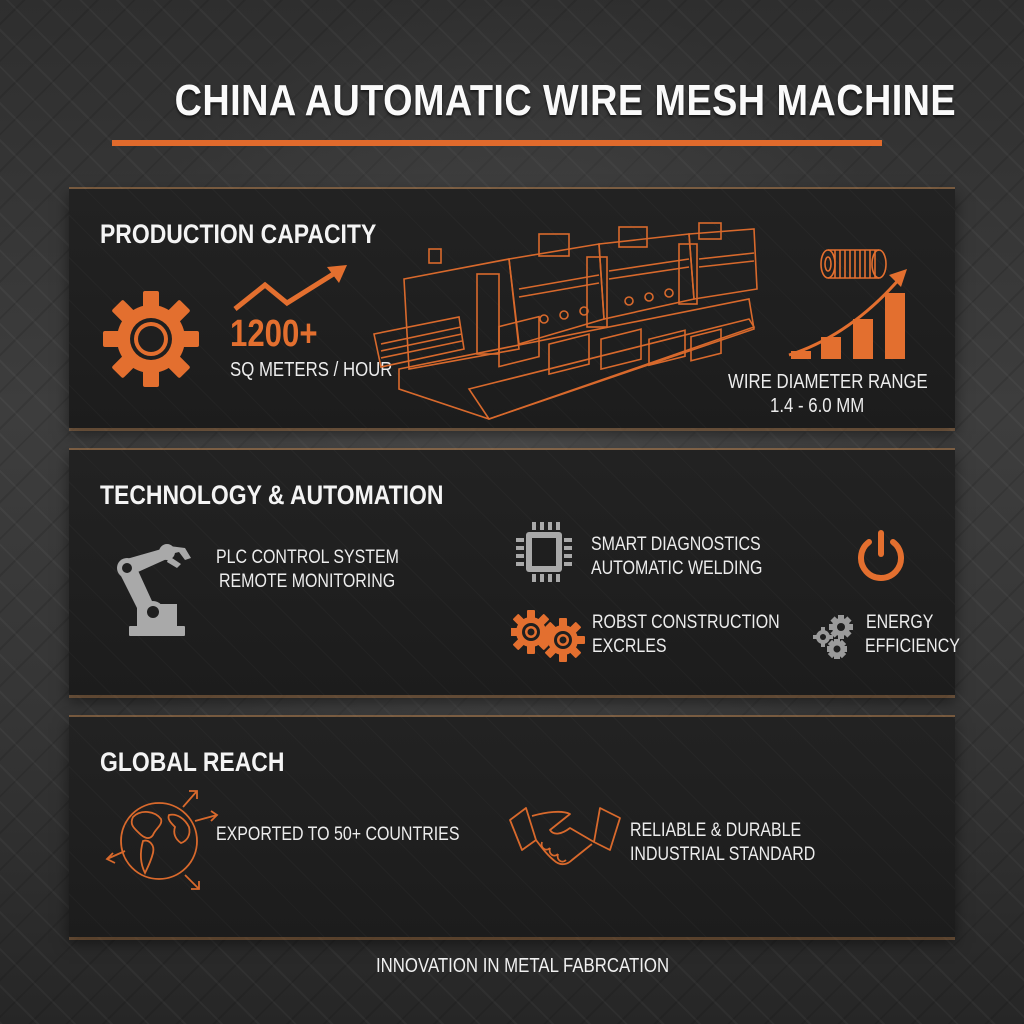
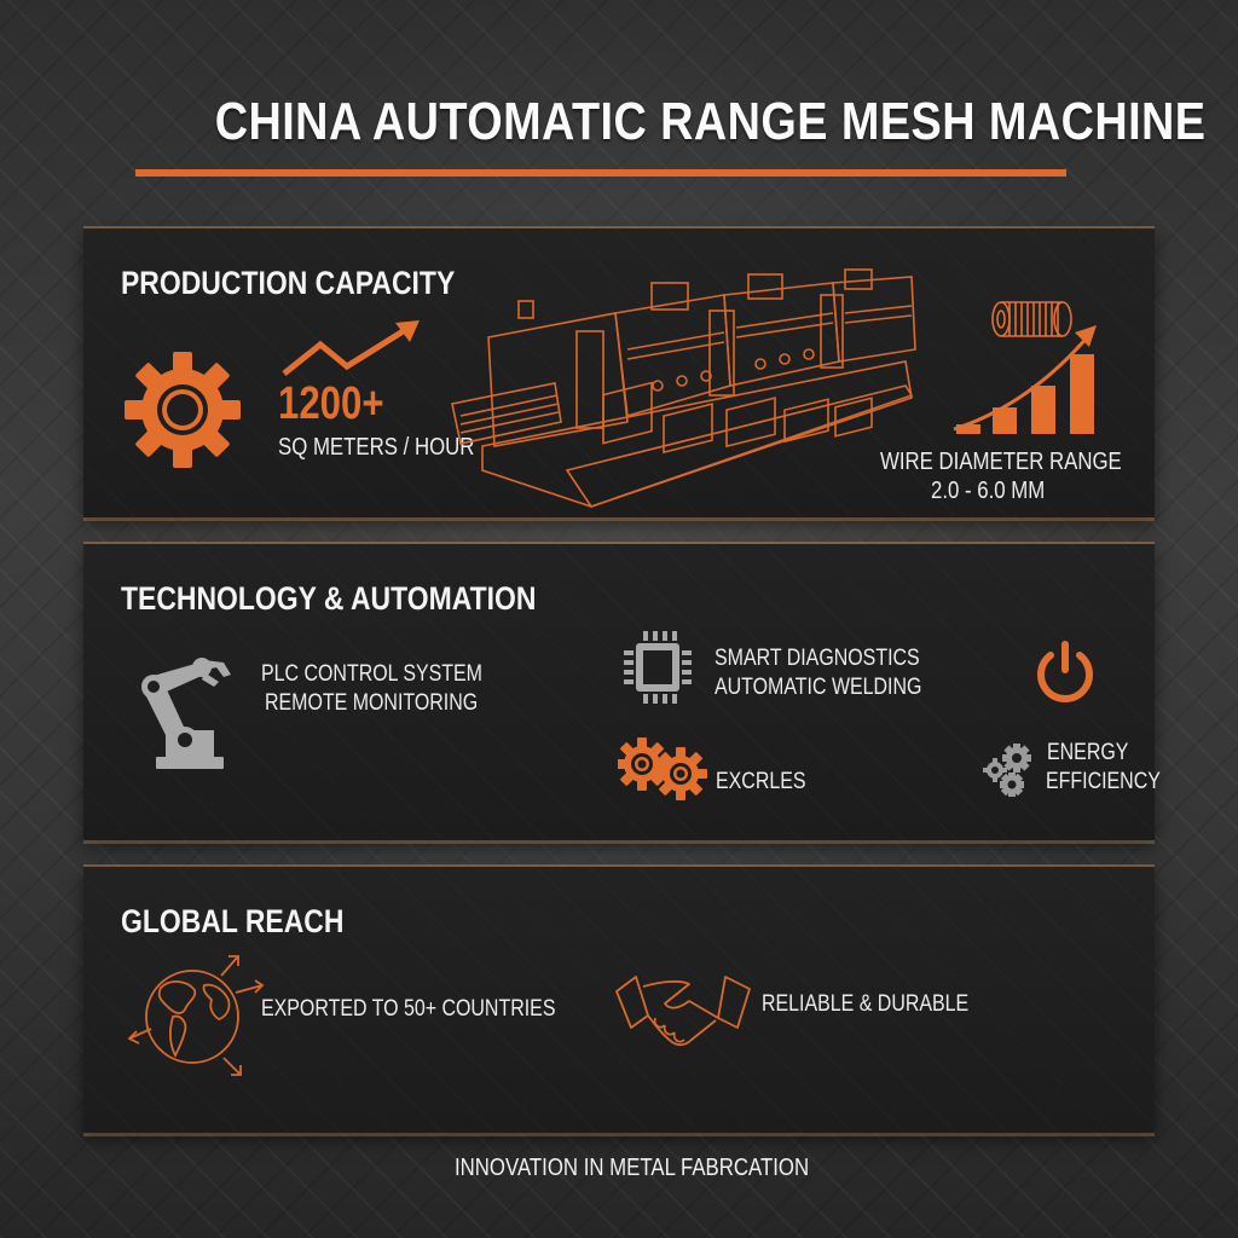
- CHINA AUTOMATIC WIRE MESH MACHINE
+ CHINA AUTOMATIC RANGE MESH MACHINE
  PRODUCTION CAPACITY
  1200+
  SQ METERS / HOUR
  WIRE DIAMETER RANGE
- 1.4 - 6.0 MM
+ 2.0 - 6.0 MM
  TECHNOLOGY & AUTOMATION
  PLC CONTROL SYSTEM
  REMOTE MONITORING
  SMART DIAGNOSTICS
  AUTOMATIC WELDING
- ROBST CONSTRUCTION
  EXCRLES
  ENERGY
  EFFICIENCY
  GLOBAL REACH
  EXPORTED TO 50+ COUNTRIES
  RELIABLE & DURABLE
- INDUSTRIAL STANDARD
  INNOVATION IN METAL FABRCATION
